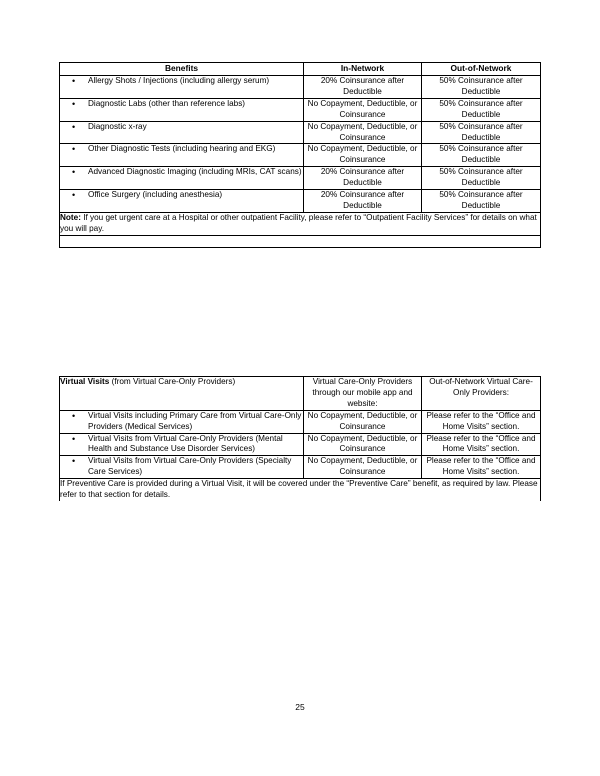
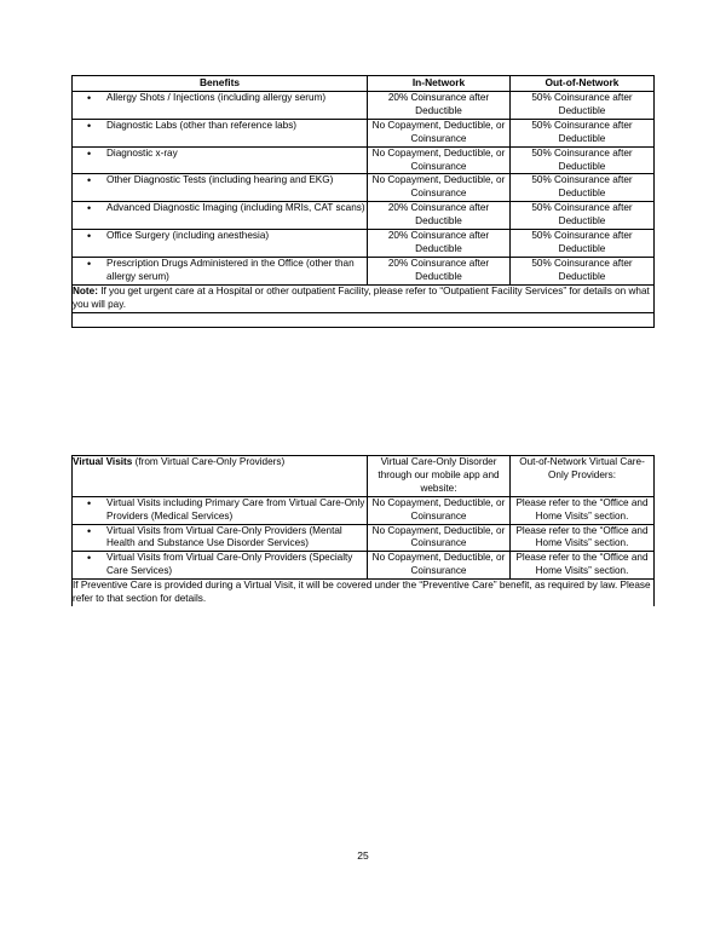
  Benefits	In-Network	Out-of-Network
  • Allergy Shots / Injections (including allergy serum)	20% Coinsurance after Deductible	50% Coinsurance after Deductible
  • Diagnostic Labs (other than reference labs)	No Copayment, Deductible, or Coinsurance	50% Coinsurance after Deductible
  • Diagnostic x-ray	No Copayment, Deductible, or Coinsurance	50% Coinsurance after Deductible
  • Other Diagnostic Tests (including hearing and EKG)	No Copayment, Deductible, or Coinsurance	50% Coinsurance after Deductible
  • Advanced Diagnostic Imaging (including MRIs, CAT scans)	20% Coinsurance after Deductible	50% Coinsurance after Deductible
  • Office Surgery (including anesthesia)	20% Coinsurance after Deductible	50% Coinsurance after Deductible
+ • Prescription Drugs Administered in the Office (other than allergy serum)	20% Coinsurance after Deductible	50% Coinsurance after Deductible
  Note: If you get urgent care at a Hospital or other outpatient Facility, please refer to “Outpatient Facility Services” for details on what you will pay.
- Virtual Visits (from Virtual Care-Only Providers)	Virtual Care-Only Providers through our mobile app and website:	Out-of-Network Virtual Care-Only Providers:
+ Virtual Visits (from Virtual Care-Only Providers)	Virtual Care-Only Disorder through our mobile app and website:	Out-of-Network Virtual Care-Only Providers:
  • Virtual Visits including Primary Care from Virtual Care-Only Providers (Medical Services)	No Copayment, Deductible, or Coinsurance	Please refer to the “Office and Home Visits” section.
  • Virtual Visits from Virtual Care-Only Providers (Mental Health and Substance Use Disorder Services)	No Copayment, Deductible, or Coinsurance	Please refer to the “Office and Home Visits” section.
  • Virtual Visits from Virtual Care-Only Providers (Specialty Care Services)	No Copayment, Deductible, or Coinsurance	Please refer to the “Office and Home Visits” section.
  If Preventive Care is provided during a Virtual Visit, it will be covered under the “Preventive Care” benefit, as required by law. Please refer to that section for details.
  25
